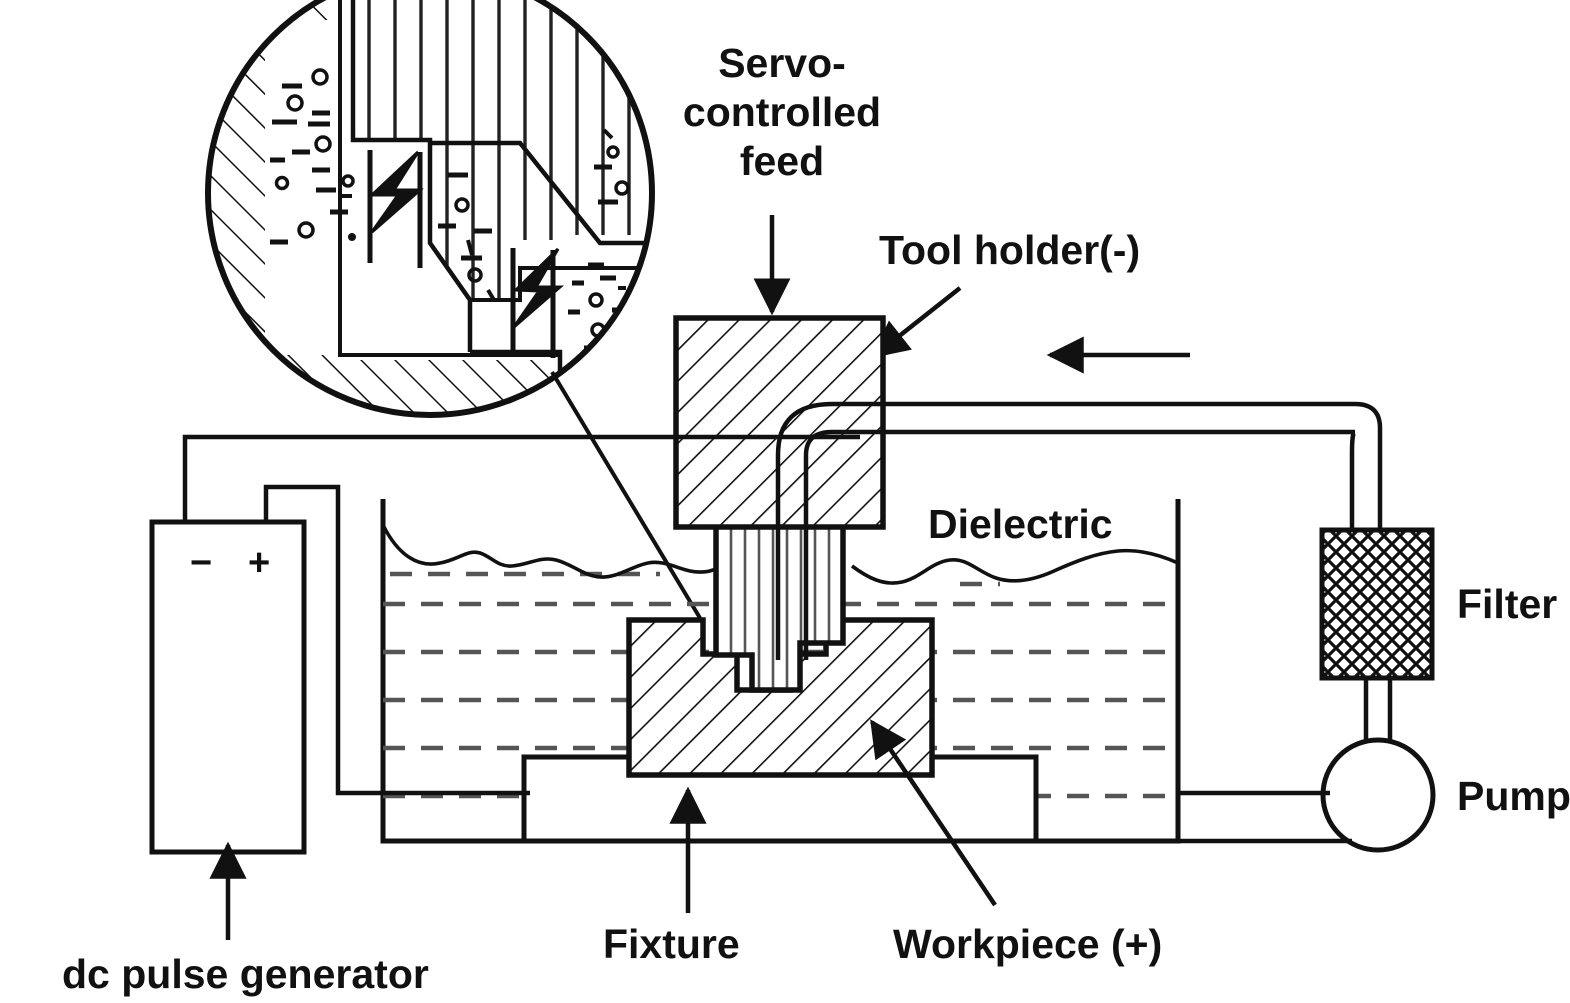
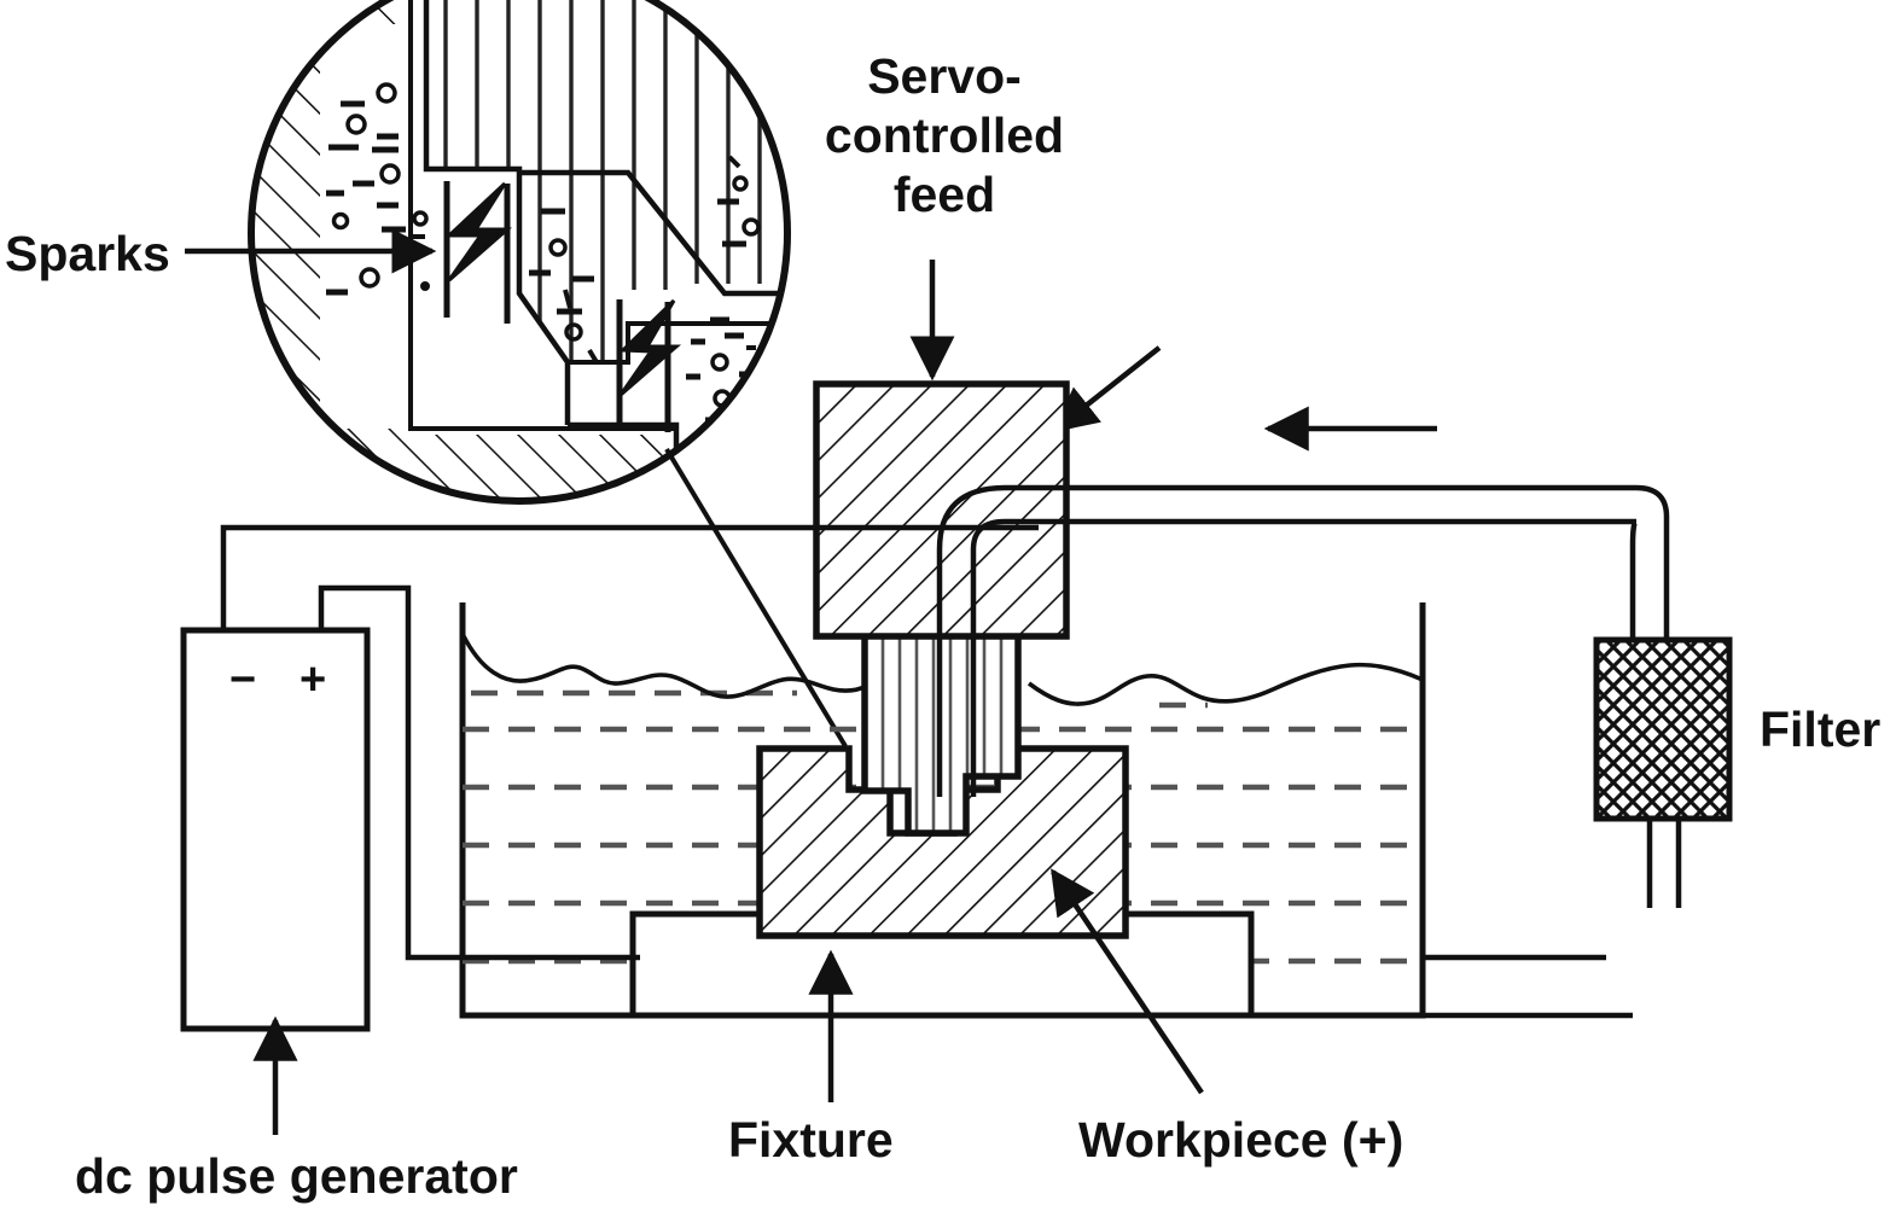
+ Sparks
  Servo-
  controlled
  feed
- Tool holder(-)
- Dielectric
  Filter
- Pump
  −
  +
  dc pulse generator
  Fixture
  Workpiece (+)
